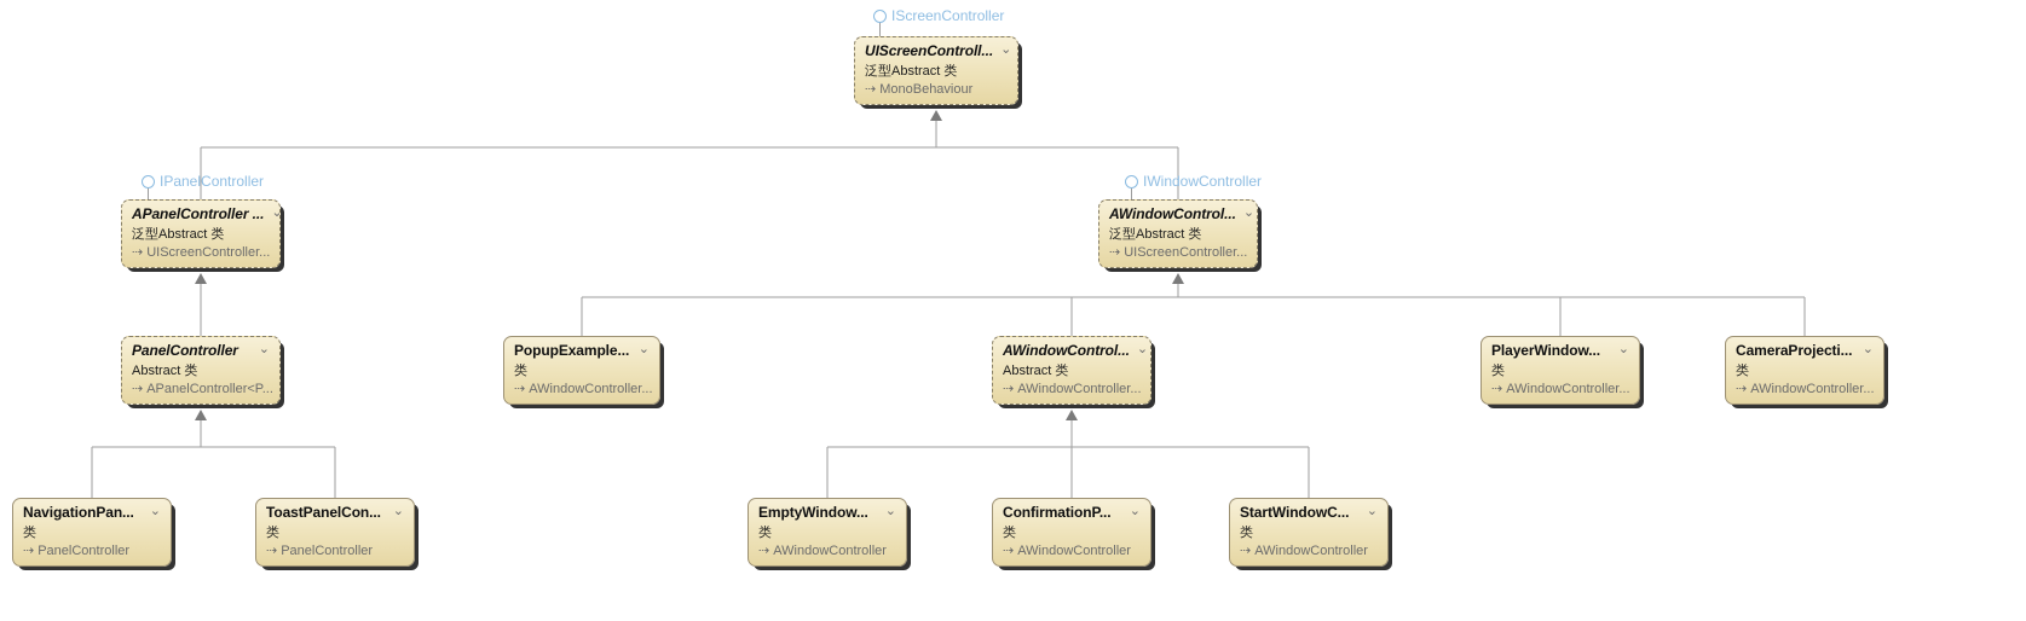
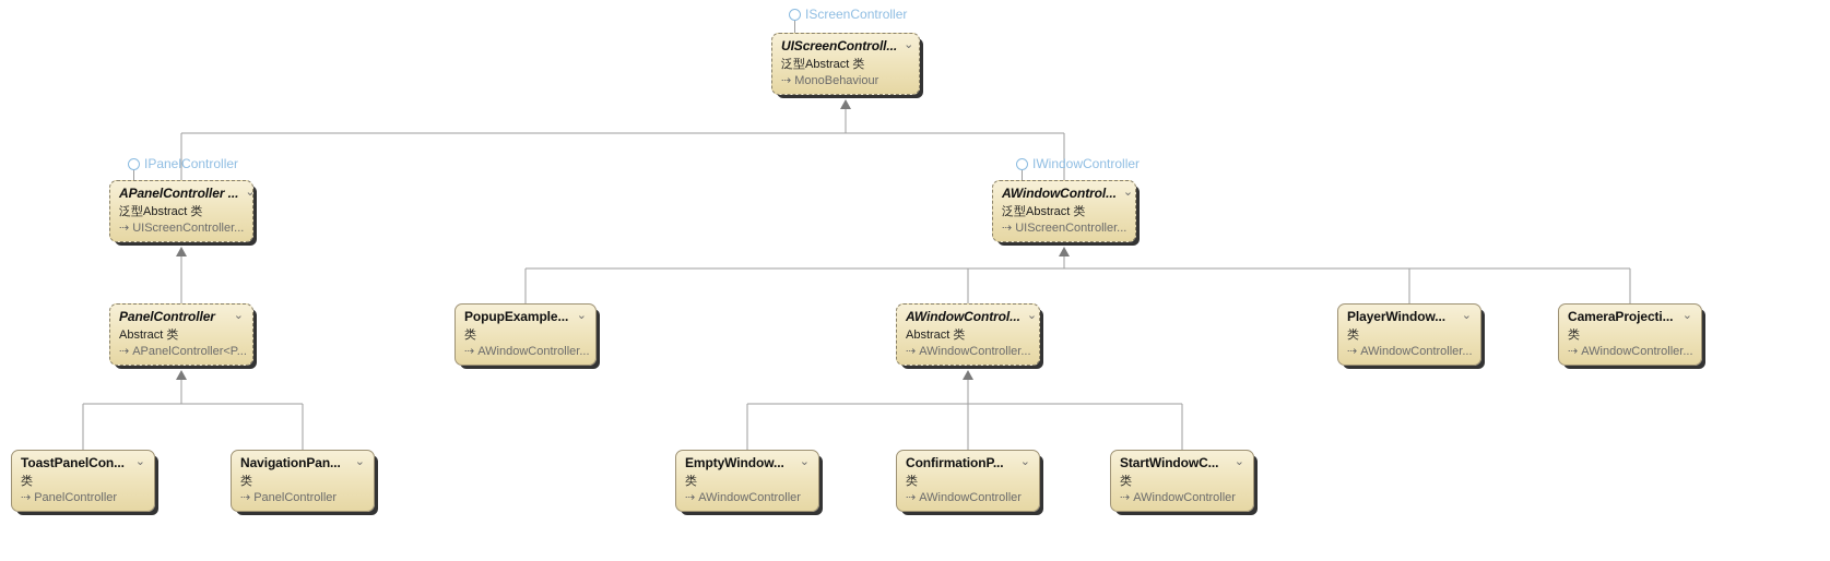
  IScreenController
  IPanelController
  IWindowController
  UIScreenControll...
  ⌄
  泛型Abstract 类
  ⇢
  MonoBehaviour
  APanelController ...
  ⌄
  泛型Abstract 类
  ⇢
  UIScreenController...
  AWindowControl...
  ⌄
  泛型Abstract 类
  ⇢
  UIScreenController...
  PanelController
  ⌄
  Abstract 类
  ⇢
  APanelController<P...
  PopupExample...
  ⌄
  类
  ⇢
  AWindowController...
  AWindowControl...
  ⌄
  Abstract 类
  ⇢
  AWindowController...
  PlayerWindow...
  ⌄
  类
  ⇢
  AWindowController...
  CameraProjecti...
  ⌄
  类
  ⇢
  AWindowController...
- NavigationPan...
+ ToastPanelCon...
  ⌄
  类
  ⇢
  PanelController
- ToastPanelCon...
+ NavigationPan...
  ⌄
  类
  ⇢
  PanelController
  EmptyWindow...
  ⌄
  类
  ⇢
  AWindowController
  ConfirmationP...
  ⌄
  类
  ⇢
  AWindowController
  StartWindowC...
  ⌄
  类
  ⇢
  AWindowController
